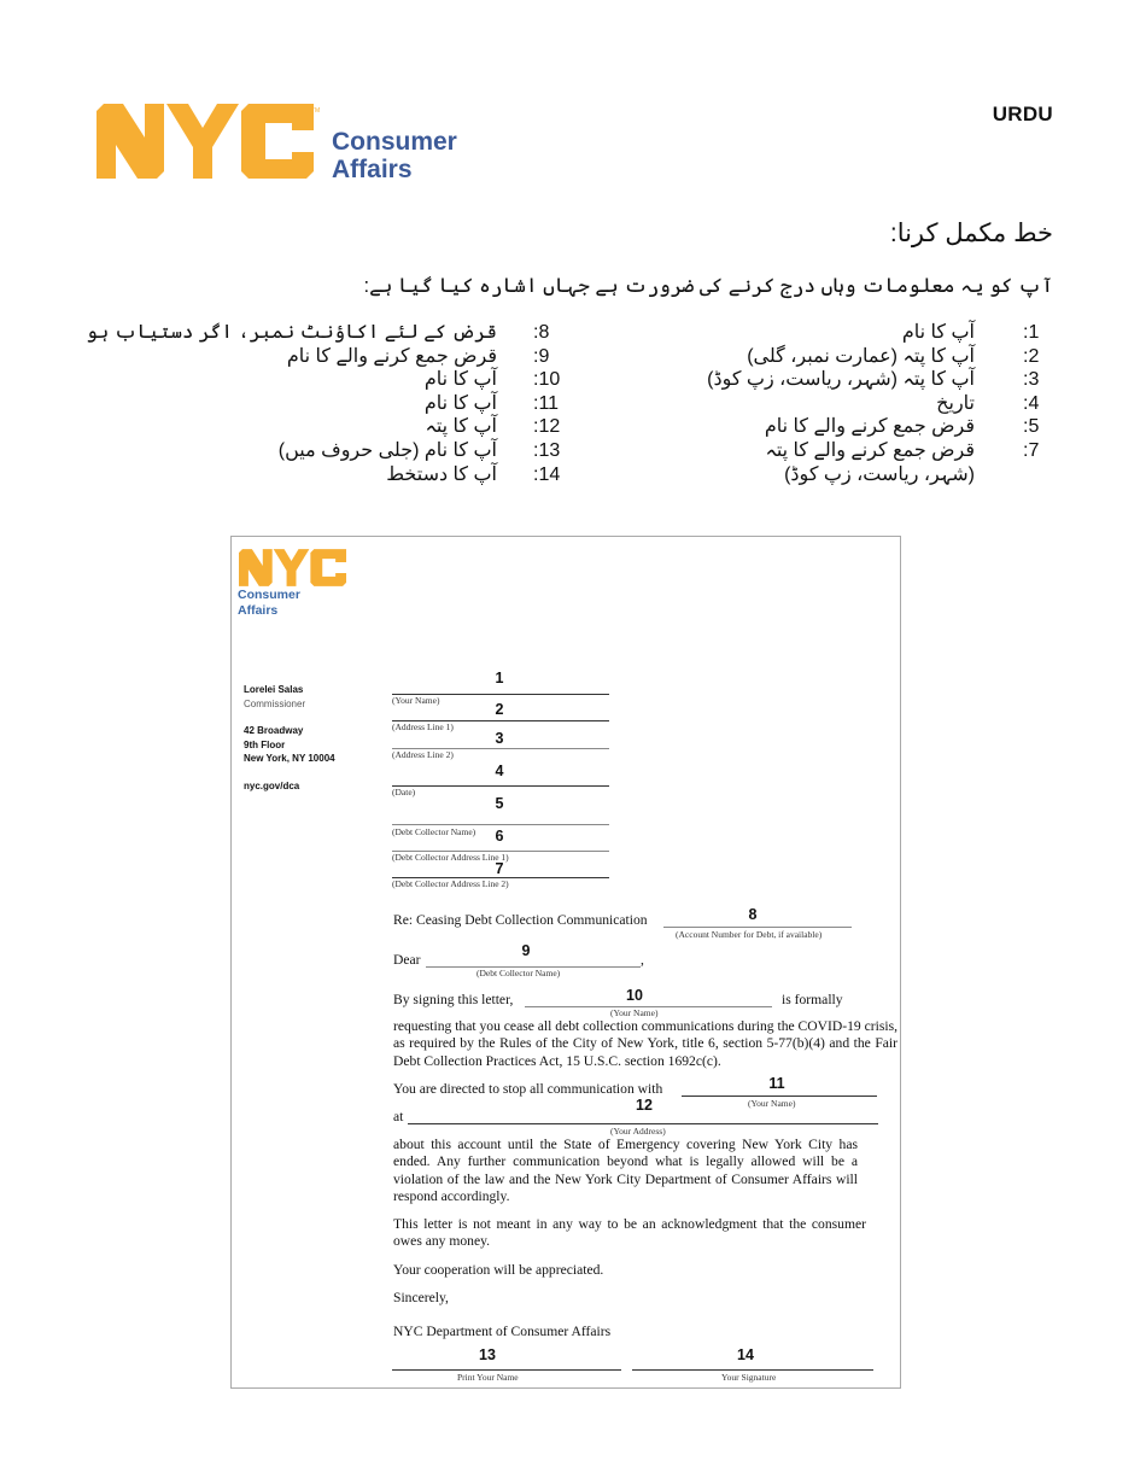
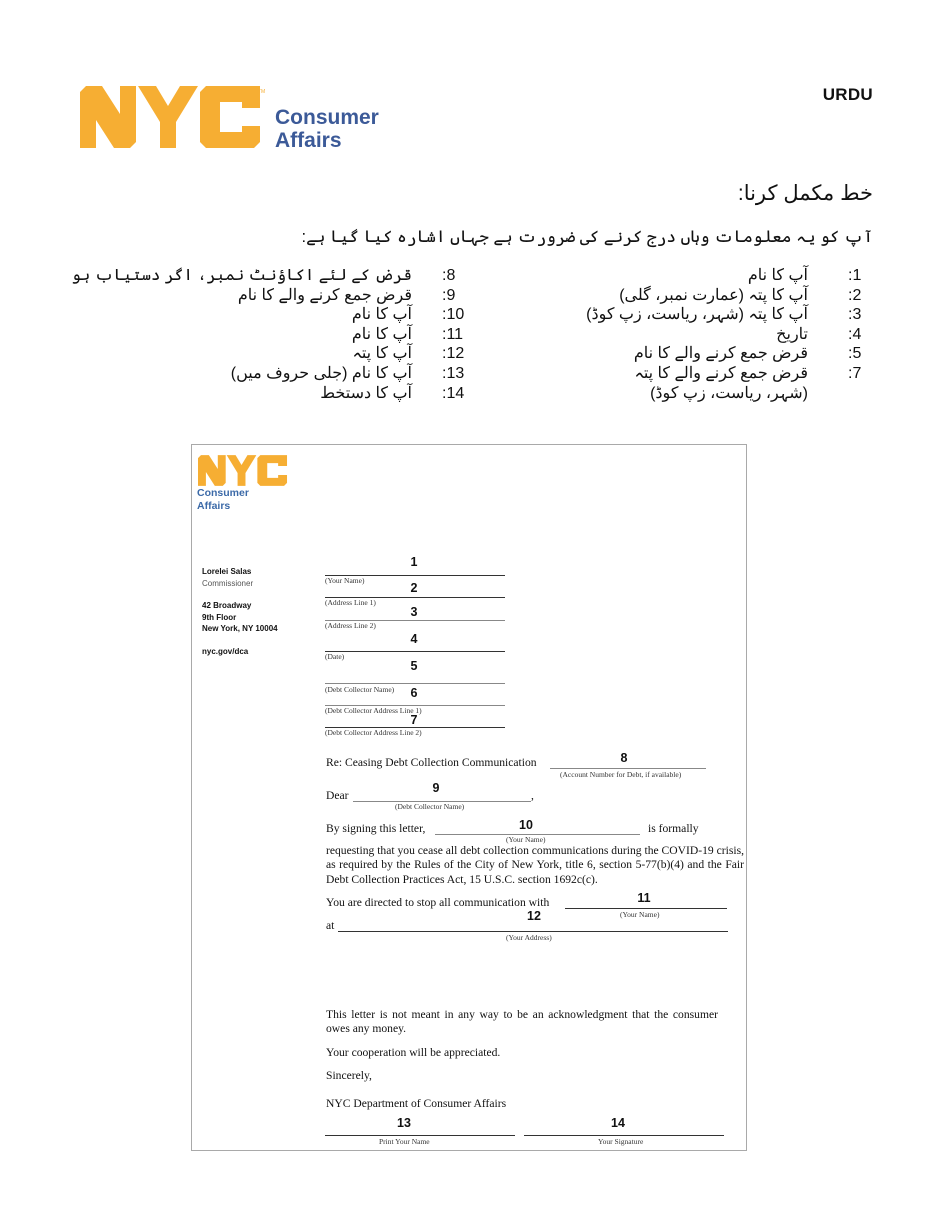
  Consumer
  Affairs
  URDU
  خط مکمل کرنا:
  آپ کو یہ معلومات وہاں درج کرنے کی ضرورت ہے جہاں اشارہ کیا گیا ہے:
  :1
  آپ کا نام
  :2
  آپ کا پتہ (عمارت نمبر، گلی)
  :3
  آپ کا پتہ (شہر، ریاست، زپ کوڈ)
  :4
  تاریخ
  :5
  قرض جمع کرنے والے کا نام
  :7
  قرض جمع کرنے والے کا پتہ
  (شہر، ریاست، زپ کوڈ)
  :8
  قرض کے لئے اکاؤنٹ نمبر، اگر دستیاب ہو
  :9
  قرض جمع کرنے والے کا نام
  :10
  آپ کا نام
  :11
  آپ کا نام
  :12
  آپ کا پتہ
  :13
  آپ کا نام (جلی حروف میں)
  :14
  آپ کا دستخط
  Consumer
  Affairs
  Lorelei Salas
  Commissioner
  42 Broadway
  9th Floor
  New York, NY 10004
  nyc.gov/dca
  1
  (Your Name)
  2
  (Address Line 1)
  3
  (Address Line 2)
  4
  (Date)
  5
  (Debt Collector Name)
  6
  (Debt Collector Address Line 1)
  7
  (Debt Collector Address Line 2)
  Re: Ceasing Debt Collection Communication
  8
  (Account Number for Debt, if available)
  Dear
  9
  ,
  (Debt Collector Name)
  By signing this letter,
  10
  is formally
  (Your Name)
  requesting that you cease all debt collection communications during the COVID-19 crisis, as required by the Rules of the City of New York, title 6, section 5-77(b)(4) and the Fair Debt Collection Practices Act, 15 U.S.C. section 1692c(c).
  You are directed to stop all communication with
  11
  (Your Name)
  12
  at
  (Your Address)
- about this account until the State of Emergency covering New York City has ended. Any further communication beyond what is legally allowed will be a violation of the law and the New York City Department of Consumer Affairs will respond accordingly.
  This letter is not meant in any way to be an acknowledgment that the consumer owes any money.
  Your cooperation will be appreciated.
  Sincerely,
  NYC Department of Consumer Affairs
  13
  Print Your Name
  14
  Your Signature
